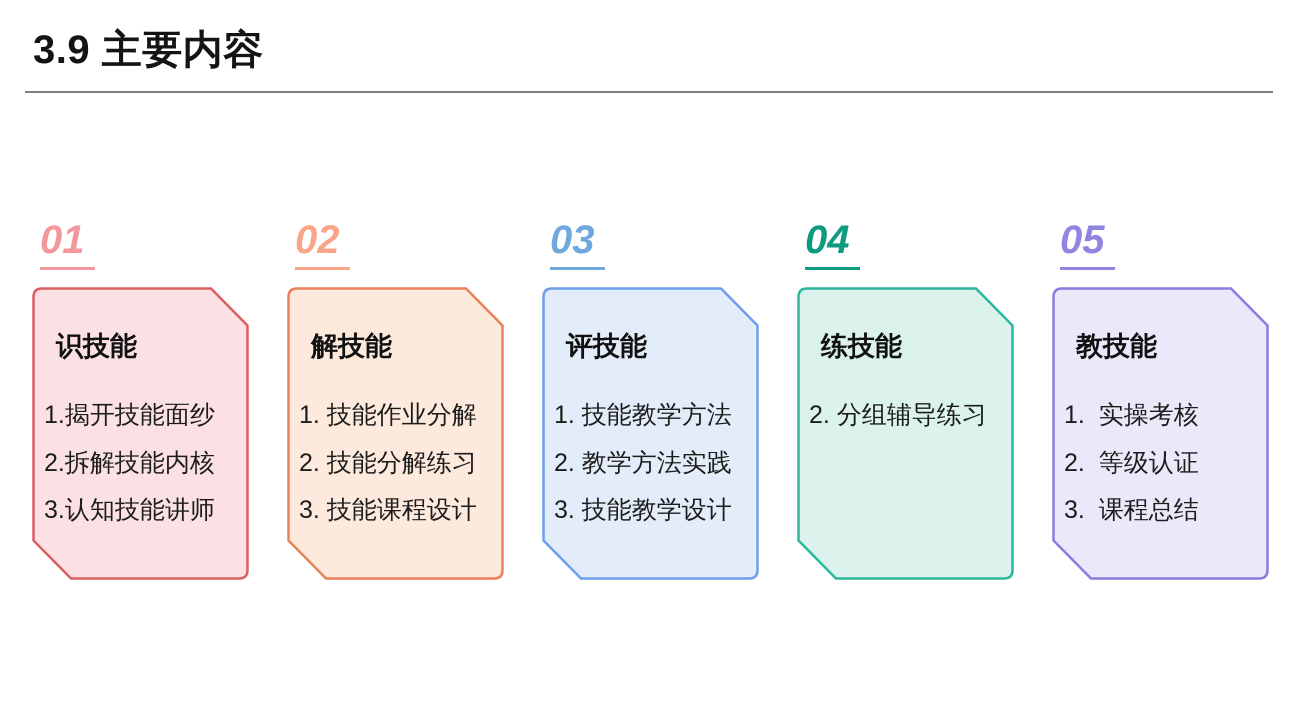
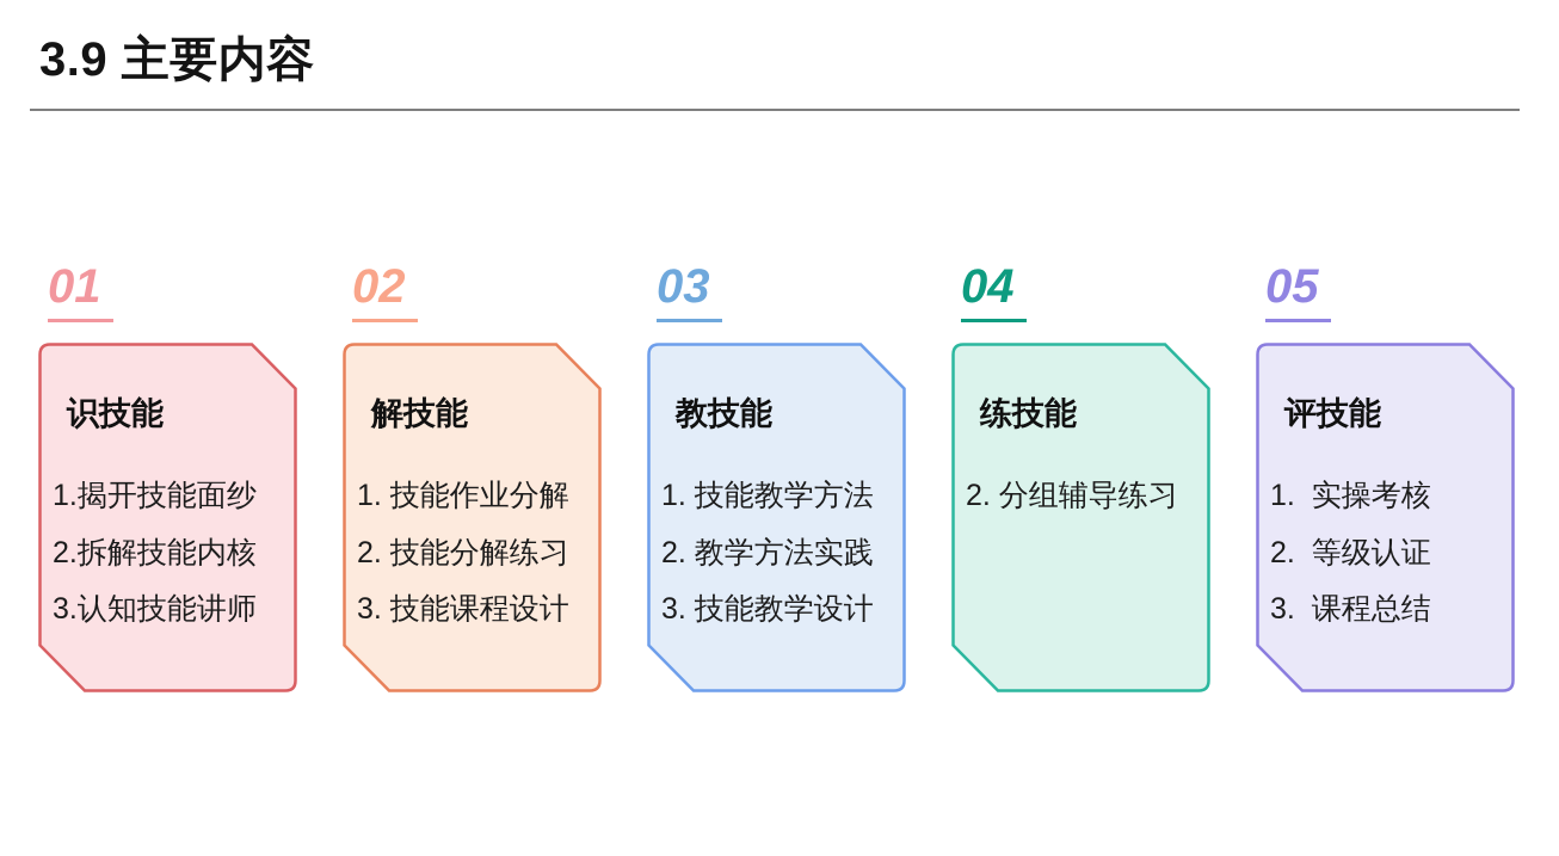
  3.9 主要内容
  01
  识技能
  1.揭开技能面纱
  2.拆解技能内核
  3.认知技能讲师
  02
  解技能
  1. 技能作业分解
  2. 技能分解练习
  3. 技能课程设计
  03
- 评技能
+ 教技能
  1. 技能教学方法
  2. 教学方法实践
  3. 技能教学设计
  04
  练技能
  2. 分组辅导练习
  05
- 教技能
+ 评技能
  1. 实操考核
  2. 等级认证
  3. 课程总结
